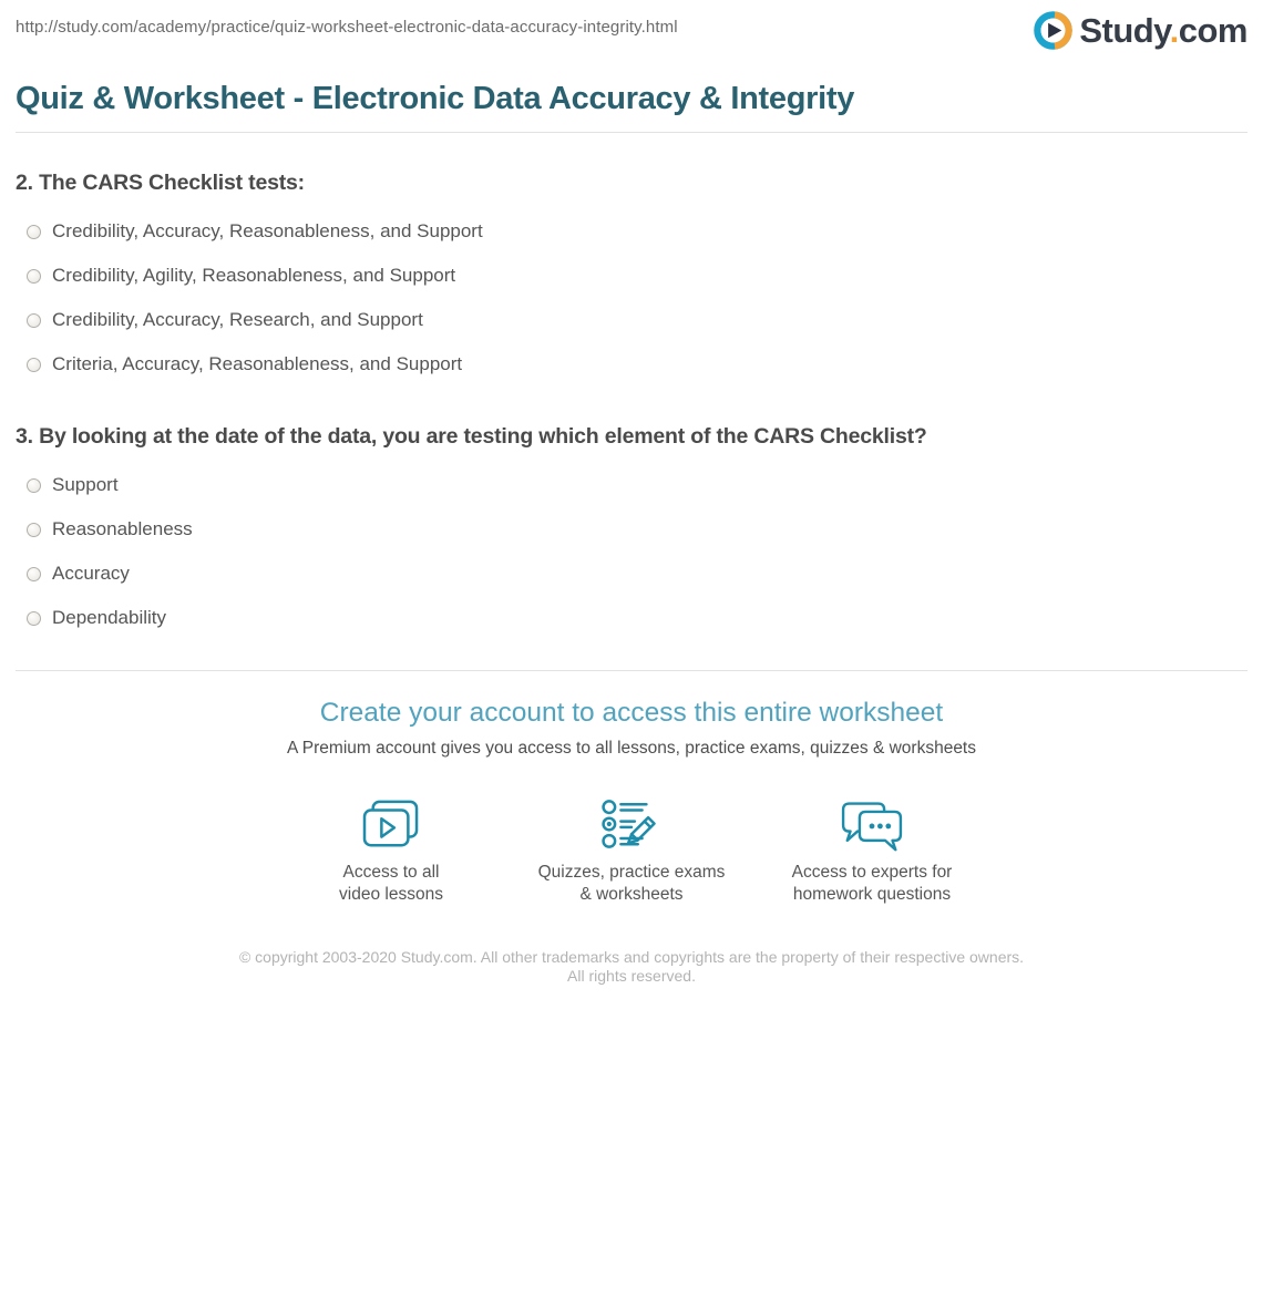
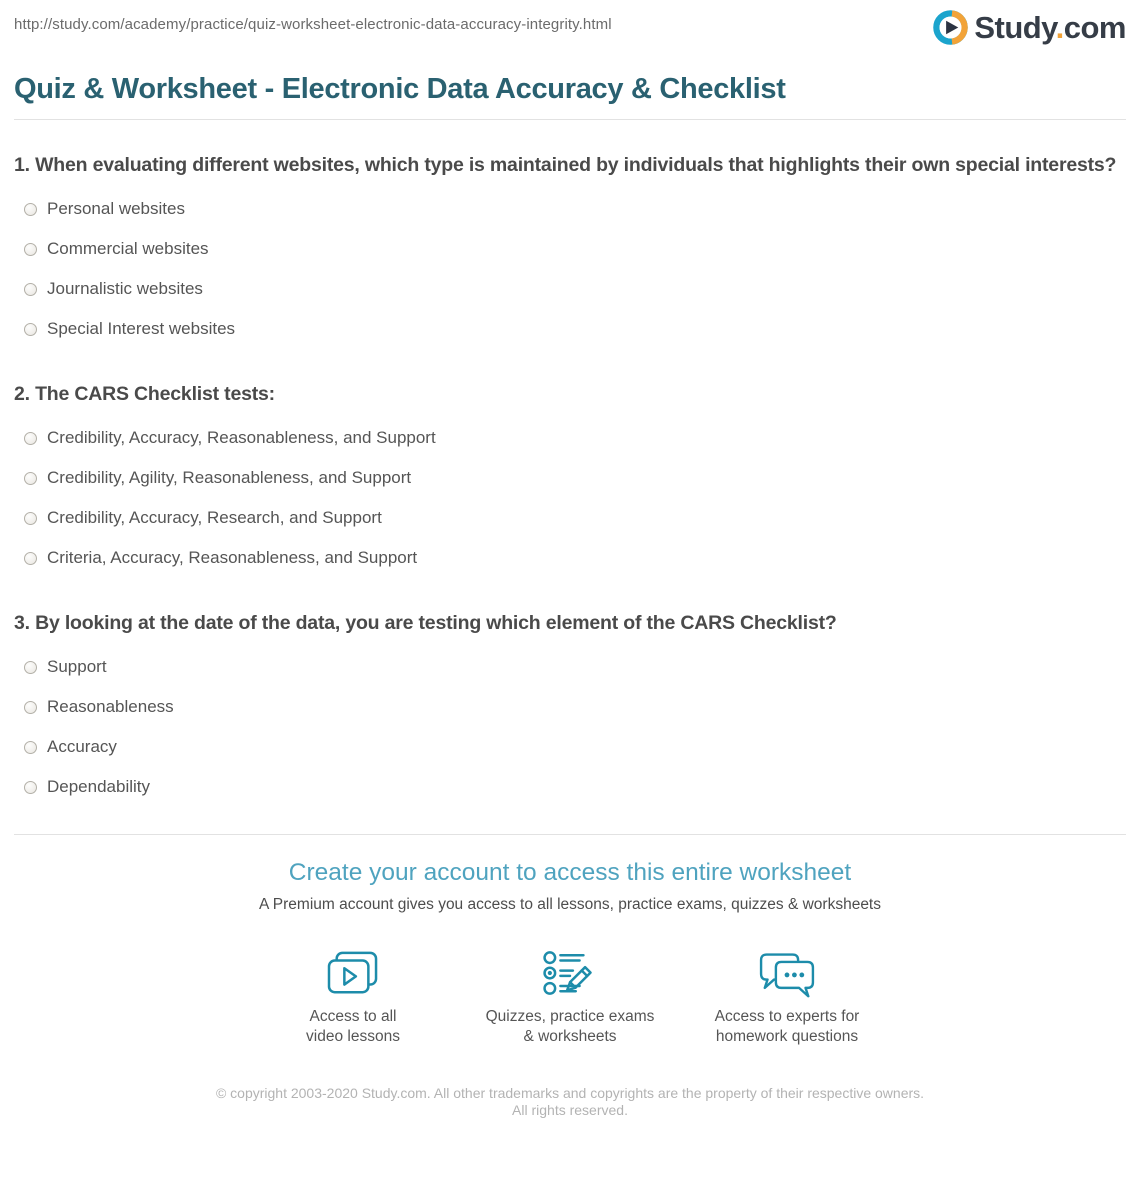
  http://study.com/academy/practice/quiz-worksheet-electronic-data-accuracy-integrity.html
  Study.com
- Quiz & Worksheet - Electronic Data Accuracy & Integrity
+ Quiz & Worksheet - Electronic Data Accuracy & Checklist
+ 1. When evaluating different websites, which type is maintained by individuals that highlights their own special interests?
+ Personal websites
+ Commercial websites
+ Journalistic websites
+ Special Interest websites
  2. The CARS Checklist tests:
  Credibility, Accuracy, Reasonableness, and Support
  Credibility, Agility, Reasonableness, and Support
  Credibility, Accuracy, Research, and Support
  Criteria, Accuracy, Reasonableness, and Support
  3. By looking at the date of the data, you are testing which element of the CARS Checklist?
  Support
  Reasonableness
  Accuracy
  Dependability
  Create your account to access this entire worksheet
  A Premium account gives you access to all lessons, practice exams, quizzes & worksheets
  Access to all
  video lessons
  Quizzes, practice exams
  & worksheets
  Access to experts for
  homework questions
  © copyright 2003-2020 Study.com. All other trademarks and copyrights are the property of their respective owners. All rights reserved.
